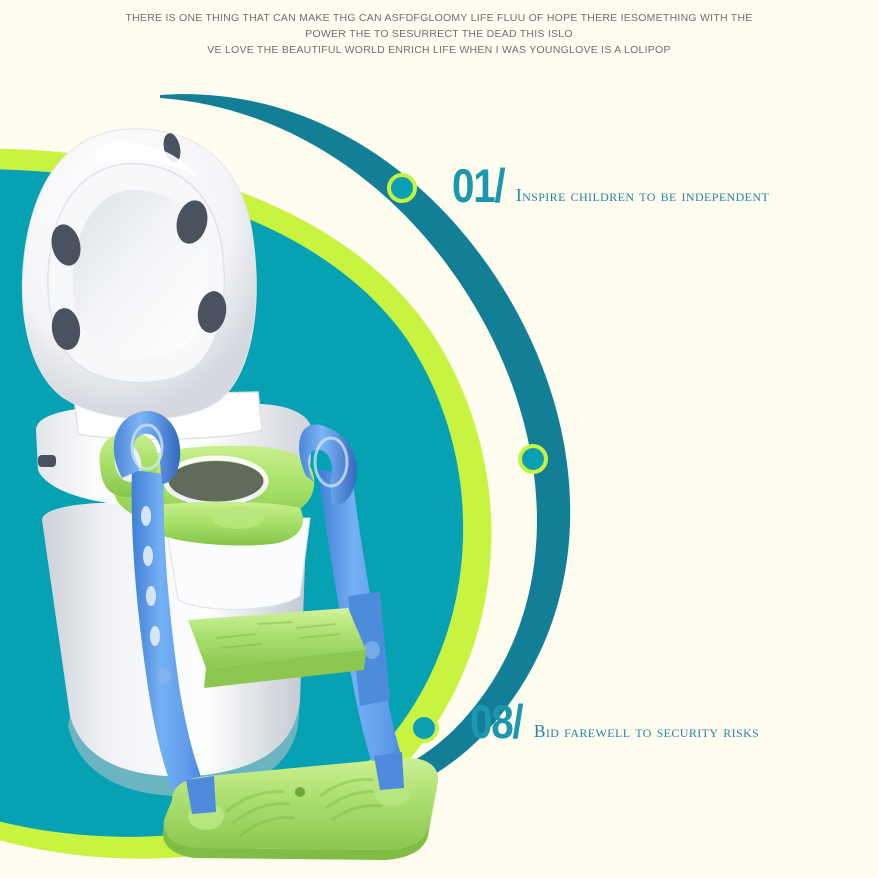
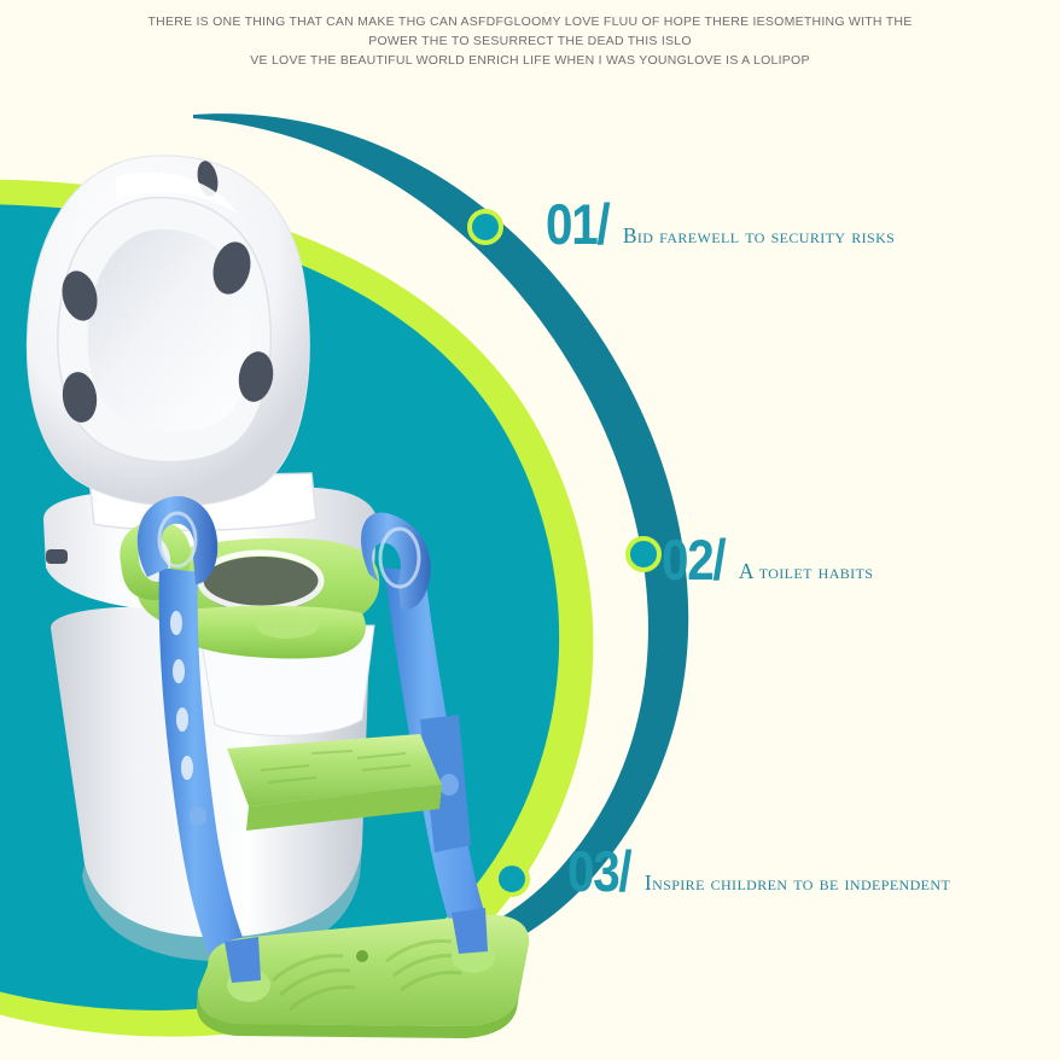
- THERE IS ONE THING THAT CAN MAKE THG CAN ASFDFGLOOMY LIFE FLUU OF HOPE THERE IESOMETHING WITH THE
+ THERE IS ONE THING THAT CAN MAKE THG CAN ASFDFGLOOMY LOVE FLUU OF HOPE THERE IESOMETHING WITH THE
  POWER THE TO SESURRECT THE DEAD THIS ISLO
  VE LOVE THE BEAUTIFUL WORLD ENRICH LIFE WHEN I WAS YOUNGLOVE IS A LOLIPOP
  01/
- Inspire children to be independent
+ Bid farewell to security risks
+ 02/
+ A toilet habits
- 08/
+ 03/
- Bid farewell to security risks
+ Inspire children to be independent
